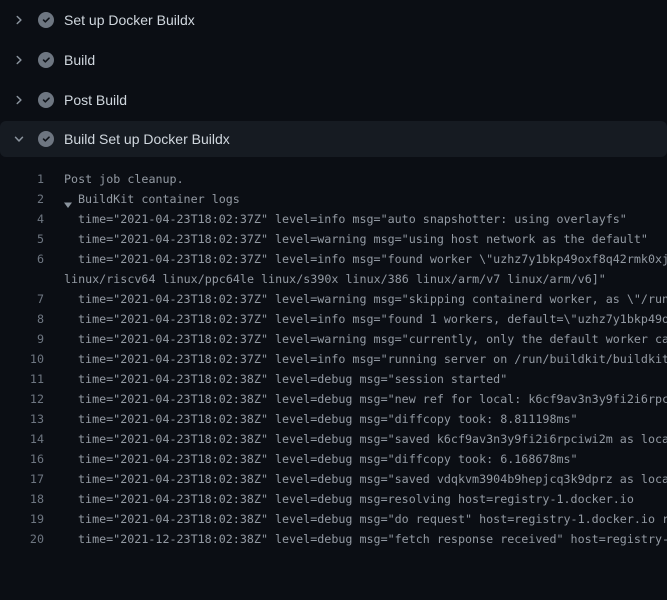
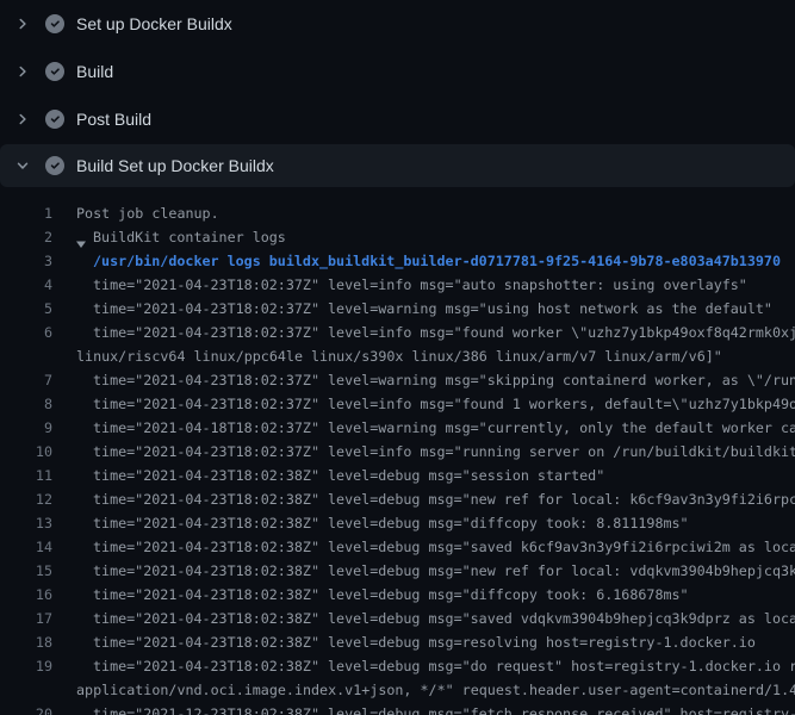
  Set up Docker Buildx
  Build
  Post Build
  Build Set up Docker Buildx
  1
  Post job cleanup.
  2
  BuildKit container logs
+ 3
+ /usr/bin/docker logs buildx_buildkit_builder-d0717781-9f25-4164-9b78-e803a47b13970
  4
  time="2021-04-23T18:02:37Z" level=info msg="auto snapshotter: using overlayfs"
  5
  time="2021-04-23T18:02:37Z" level=warning msg="using host network as the default"
  6
  time="2021-04-23T18:02:37Z" level=info msg="found worker \"uzhz7y1bkp49oxf8q42rmk0xj
  linux/riscv64 linux/ppc64le linux/s390x linux/386 linux/arm/v7 linux/arm/v6]"
  7
  time="2021-04-23T18:02:37Z" level=warning msg="skipping containerd worker, as \"/run
  8
  time="2021-04-23T18:02:37Z" level=info msg="found 1 workers, default=\"uzhz7y1bkp49o
  9
- time="2021-04-23T18:02:37Z" level=warning msg="currently, only the default worker ca
+ time="2021-04-18T18:02:37Z" level=warning msg="currently, only the default worker ca
  10
  time="2021-04-23T18:02:37Z" level=info msg="running server on /run/buildkit/buildkit
  11
  time="2021-04-23T18:02:38Z" level=debug msg="session started"
  12
  time="2021-04-23T18:02:38Z" level=debug msg="new ref for local: k6cf9av3n3y9fi2i6rpc
  13
  time="2021-04-23T18:02:38Z" level=debug msg="diffcopy took: 8.811198ms"
  14
  time="2021-04-23T18:02:38Z" level=debug msg="saved k6cf9av3n3y9fi2i6rpciwi2m as loca
+ 15
+ time="2021-04-23T18:02:38Z" level=debug msg="new ref for local: vdqkvm3904b9hepjcq3k
  16
  time="2021-04-23T18:02:38Z" level=debug msg="diffcopy took: 6.168678ms"
  17
  time="2021-04-23T18:02:38Z" level=debug msg="saved vdqkvm3904b9hepjcq3k9dprz as loca
  18
  time="2021-04-23T18:02:38Z" level=debug msg=resolving host=registry-1.docker.io
  19
  time="2021-04-23T18:02:38Z" level=debug msg="do request" host=registry-1.docker.io r
+ application/vnd.oci.image.index.v1+json, */*" request.header.user-agent=containerd/1.4
  20
  time="2021-12-23T18:02:38Z" level=debug msg="fetch response received" host=registry-
